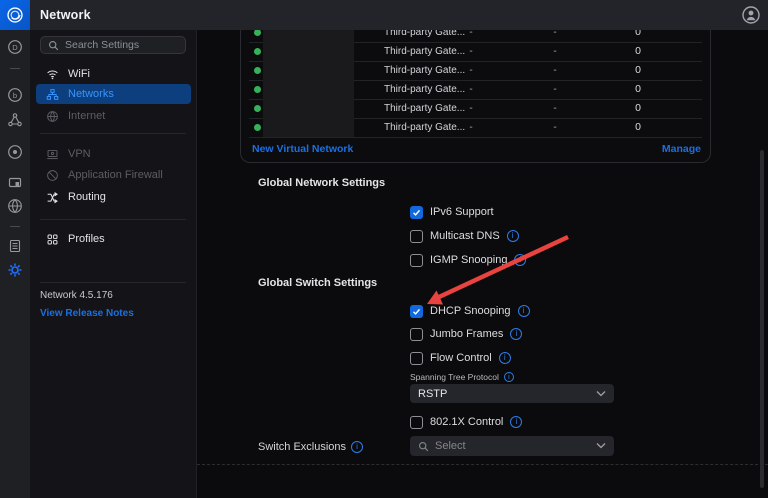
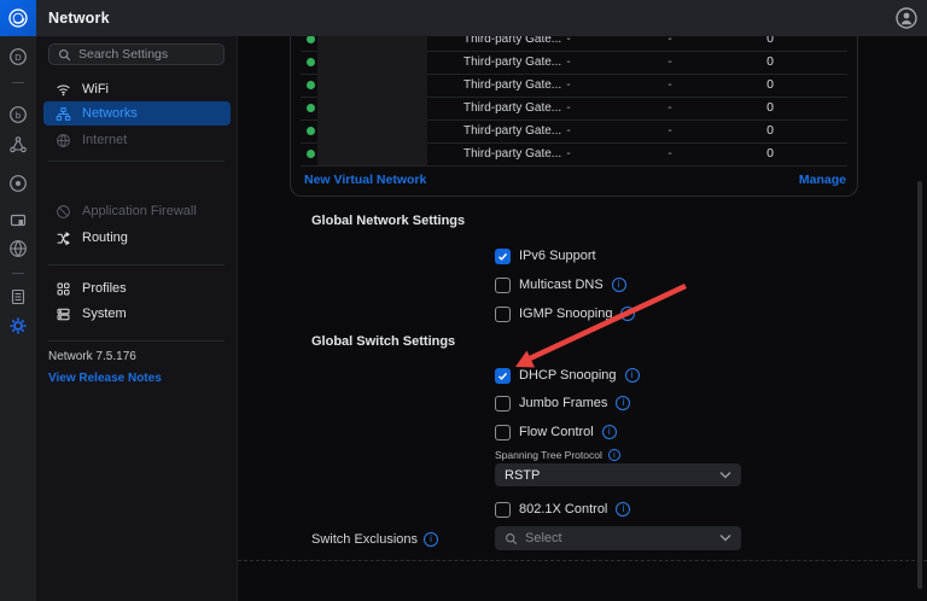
  Network
  D
  b
  Search Settings
  WiFi
  Networks
  Internet
- VPN
  Application Firewall
  Routing
  Profiles
+ System
- Network 4.5.176
+ Network 7.5.176
  View Release Notes
  Third-party Gate...
  -
  -
  0
  Third-party Gate...
  -
  -
  0
  Third-party Gate...
  -
  -
  0
  Third-party Gate...
  -
  -
  0
  Third-party Gate...
  -
  -
  0
  Third-party Gate...
  -
  -
  0
  New Virtual Network
  Manage
  Global Network Settings
  IPv6 Support
  Multicast DNS
  i
  IGMP Snooping
  Global Switch Settings
  DHCP Snooping
  i
  Jumbo Frames
  i
  Flow Control
  i
  Spanning Tree Protocol
  RSTP
  802.1X Control
  i
  Switch Exclusions
  i
  Select
